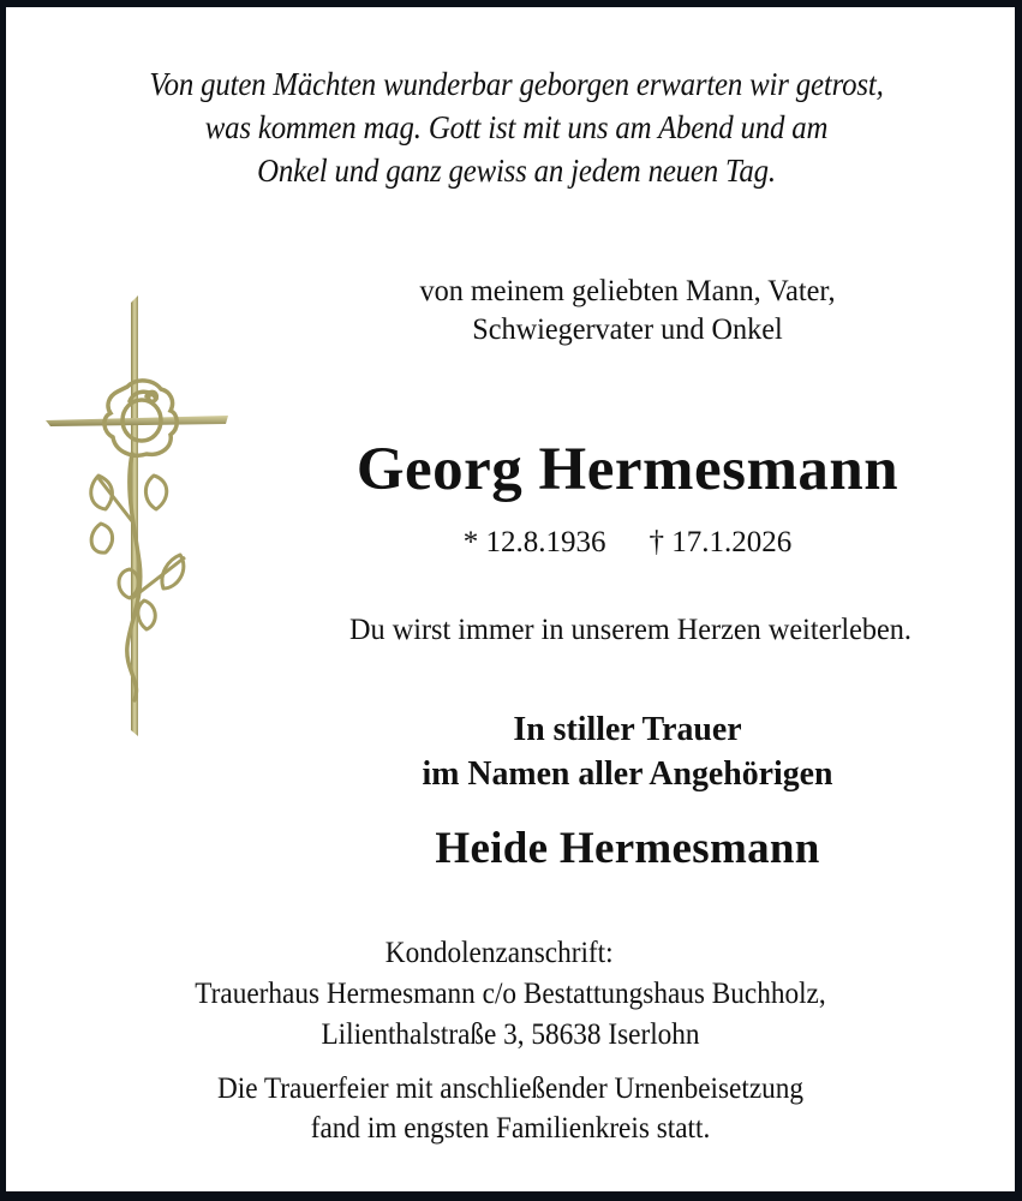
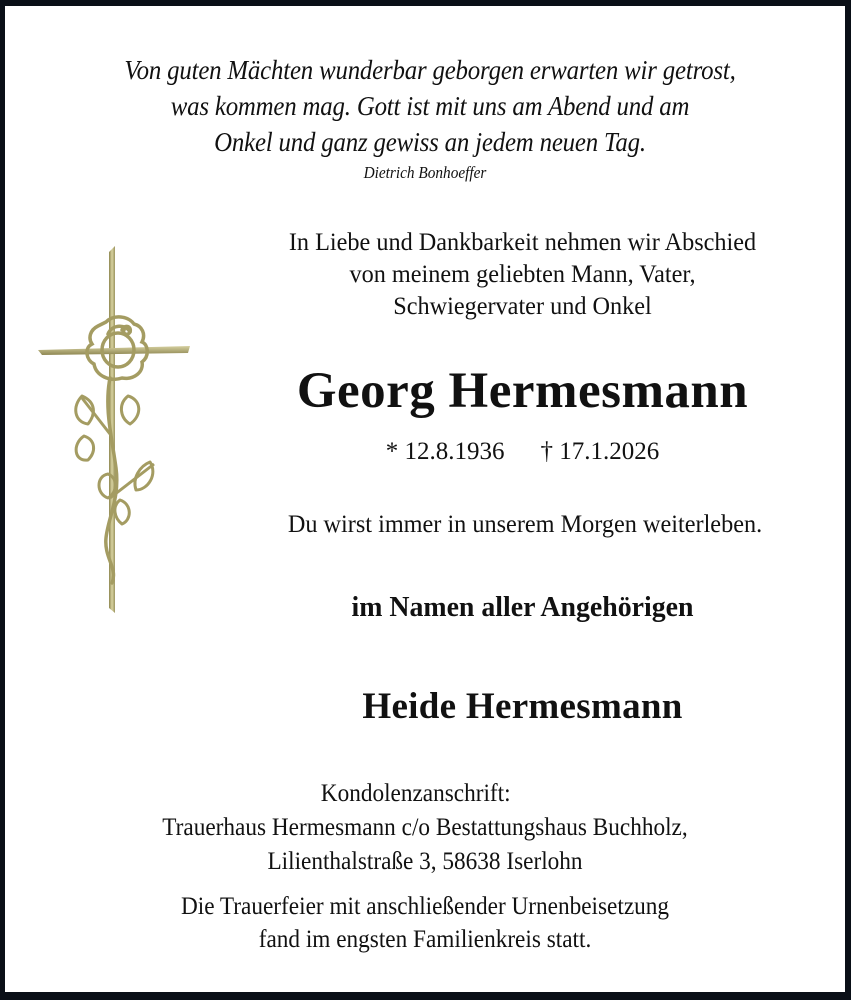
  Von guten Mächten wunderbar geborgen erwarten wir getrost,
  was kommen mag. Gott ist mit uns am Abend und am
  Onkel und ganz gewiss an jedem neuen Tag.
+ Dietrich Bonhoeffer
+ In Liebe und Dankbarkeit nehmen wir Abschied
  von meinem geliebten Mann, Vater,
  Schwiegervater und Onkel
  Georg Hermesmann
  * 12.8.1936 † 17.1.2026
- Du wirst immer in unserem Herzen weiterleben.
+ Du wirst immer in unserem Morgen weiterleben.
- In stiller Trauer
  im Namen aller Angehörigen
  Heide Hermesmann
  Kondolenzanschrift:
  Trauerhaus Hermesmann c/o Bestattungshaus Buchholz,
  Lilienthalstraße 3, 58638 Iserlohn
  Die Trauerfeier mit anschließender Urnenbeisetzung
  fand im engsten Familienkreis statt.
